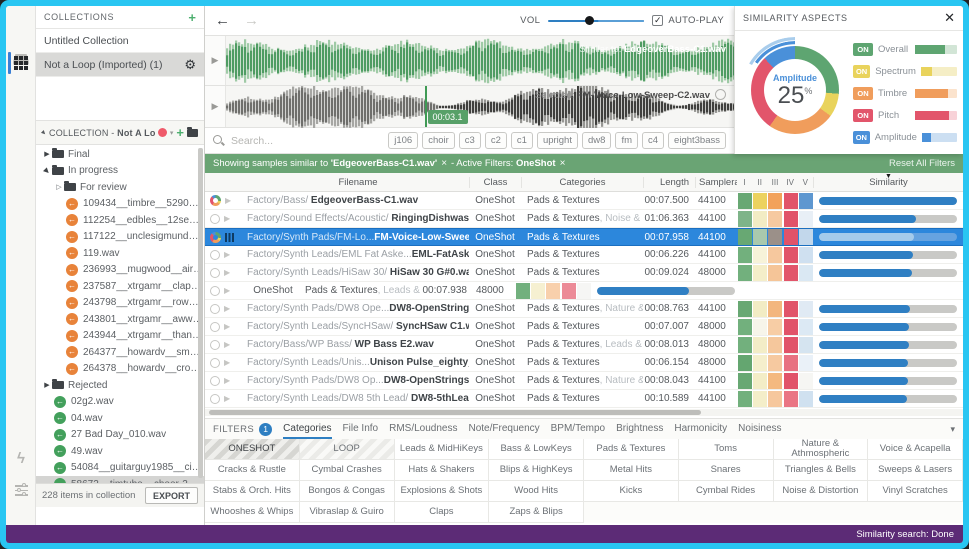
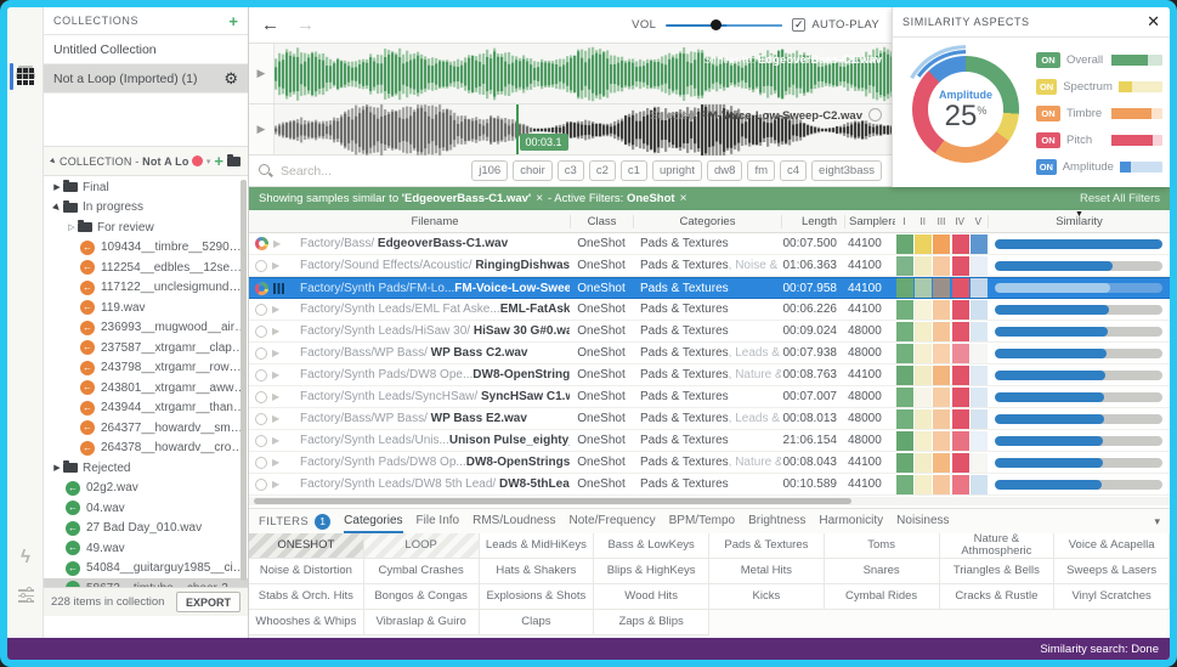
  ϟ
  COLLECTIONS
  +
  Untitled Collection
  Not a Loop (Imported) (1)
  ⚙
  COLLECTION - Not A Lo
  +
  Final
  In progress
  For review
  ←
  109434__timbre__52906-l
  ←
  112254__edbles__12seco
  ←
  117122__unclesigmund__
  ←
  119.wav
  ←
  236993__mugwood__air-
  ←
  237587__xtrgamr__clapp
  ←
  243798__xtrgamr__rowdy.
  ←
  243801__xtrgamr__awww
  ←
  243944__xtrgamr__thank
  ←
  264377__howardv__smal
  ←
  264378__howardv__crow
  Rejected
  ←
  02g2.wav
  ←
  04.wav
  ←
  27 Bad Day_010.wav
  ←
  49.wav
  ←
  54084__guitarguy1985__civd
  228 items in collection
  EXPORT
  ←
  →
  VOL
  ✓
  AUTO-PLAY
  ▶
  Similar to: EdgeoverBass-C1.wav
  ▶
  Selected: FM-Voice-Low-Sweep-C2.wav
  00:03.1
  Search...
  j106
  choir
  c3
  c2
  c1
  upright
  dw8
  fm
  c4
  eight3bass
  Showing samples similar to
  'EdgeoverBass-C1.wav'
  ×
  - Active Filters:
  OneShot
  ×
  Reset All Filters
  Filename
  Class
  Categories
  Length
  Sampler
  I
  II
  III
  IV
  V
  Similarity
  ▶
  Factory/Bass/ EdgeoverBass-C1.wav
  OneShot
  Pads & Textures
  00:07.500
  44100
  ▶
  Factory/Sound Effects/Acoustic/ RingingDishwas
  OneShot
  01:06.363
  44100
  Factory/Synth Pads/FM-Lo...FM-Voice-Low-Swee
  OneShot
  Pads & Textures
  00:07.958
  44100
  ▶
  Factory/Synth Leads/EML Fat Aske...EML-FatAsk
  OneShot
  Pads & Textures
  00:06.226
  44100
  ▶
  Factory/Synth Leads/HiSaw 30/ HiSaw 30 G#0.wa
  OneShot
  Pads & Textures
  00:09.024
  48000
  ▶
+ Factory/Bass/WP Bass/ WP Bass C2.wav
  OneShot
  00:07.938
  48000
  ▶
  Factory/Synth Pads/DW8 Ope...DW8-OpenString
  OneShot
  00:08.763
  44100
  ▶
  Factory/Synth Leads/SyncHSaw/ SyncHSaw C1.
  OneShot
  Pads & Textures
  00:07.007
  48000
  ▶
  Factory/Bass/WP Bass/ WP Bass E2.wav
  OneShot
  00:08.013
  48000
  ▶
  Factory/Synth Leads/Unis...Unison Pulse_eighty
  OneShot
  Pads & Textures
- 00:06.154
+ 21:06.154
  48000
  ▶
  Factory/Synth Pads/DW8 Op...DW8-OpenStrings
  OneShot
  00:08.043
  44100
  ▶
  Factory/Synth Leads/DW8 5th Lead/ DW8-5thLea
  OneShot
  Pads & Textures
  00:10.589
  44100
  FILTERS
  1
  Categories
  File Info
  RMS/Loudness
  Note/Frequency
  BPM/Tempo
  Brightness
  Harmonicity
  Noisiness
  ▾
  ONESHOT
  LOOP
  Leads & MidHiKeys
  Bass & LowKeys
  Pads & Textures
  Toms
  Nature & Athmospheric
  Voice & Acapella
- Cracks & Rustle
+ Noise & Distortion
  Cymbal Crashes
  Hats & Shakers
  Blips & HighKeys
  Metal Hits
  Snares
  Triangles & Bells
  Sweeps & Lasers
  Stabs & Orch. Hits
  Bongos & Congas
  Explosions & Shots
  Wood Hits
  Kicks
  Cymbal Rides
- Noise & Distortion
+ Cracks & Rustle
  Vinyl Scratches
  Whooshes & Whips
  Vibraslap & Guiro
  Claps
  Zaps & Blips
  SIMILARITY ASPECTS
  ✕
  Amplitude
  25%
  ON
  Overall
  ON
  Spectrum
  ON
  Timbre
  ON
  Pitch
  ON
  Amplitude
  Similarity search: Done
